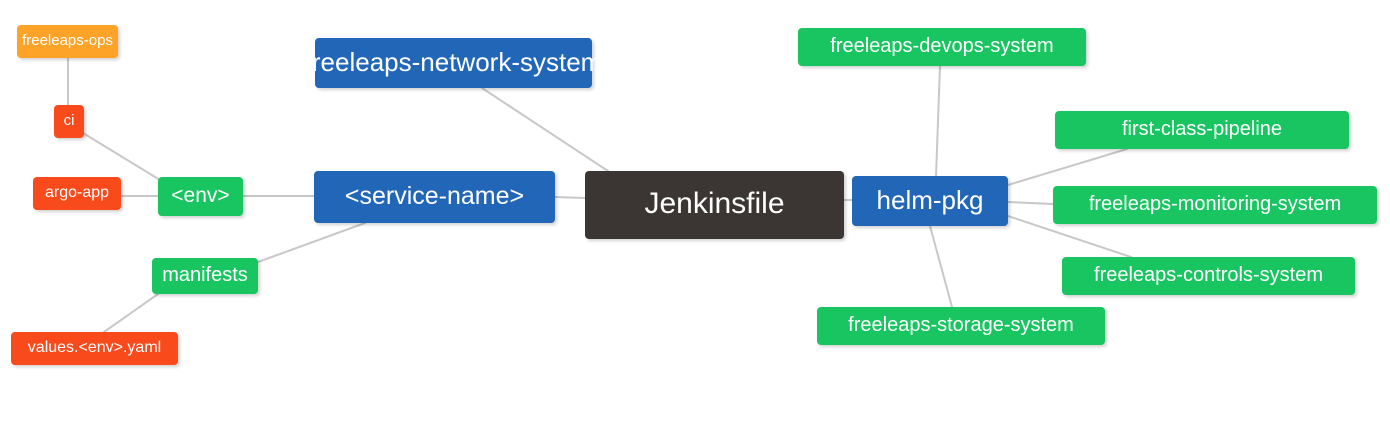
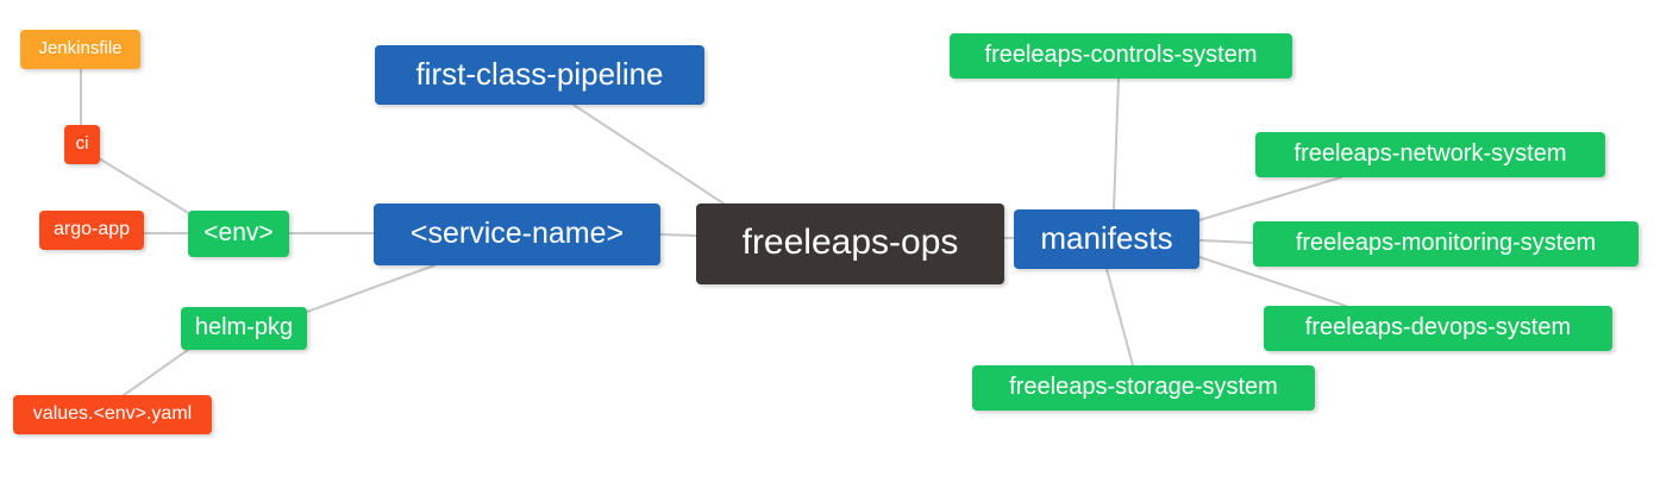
- Jenkinsfile
+ freeleaps-ops
  <service-name>
- freeleaps-network-system
+ first-class-pipeline
- helm-pkg
+ manifests
  <env>
- manifests
+ helm-pkg
  ci
  argo-app
  values.<env>.yaml
- freeleaps-ops
+ Jenkinsfile
- freeleaps-devops-system
+ freeleaps-controls-system
- first-class-pipeline
+ freeleaps-network-system
  freeleaps-monitoring-system
- freeleaps-controls-system
+ freeleaps-devops-system
  freeleaps-storage-system
